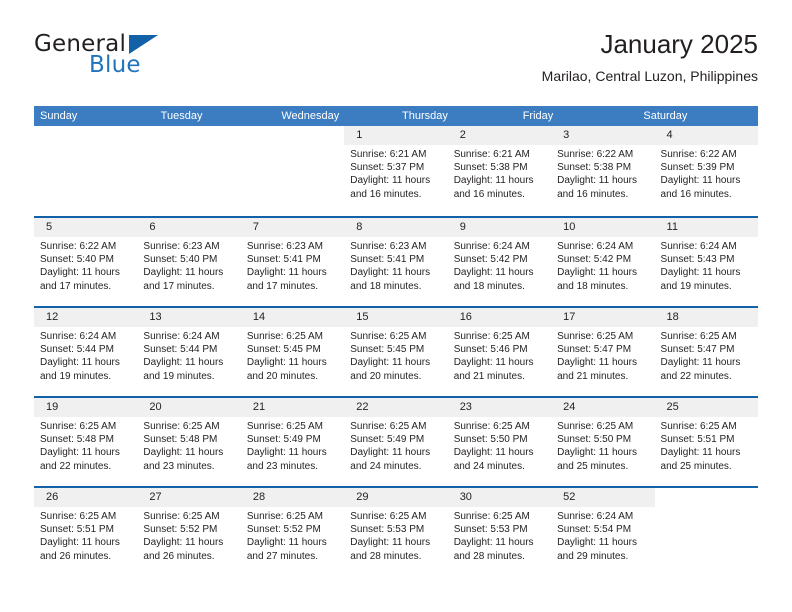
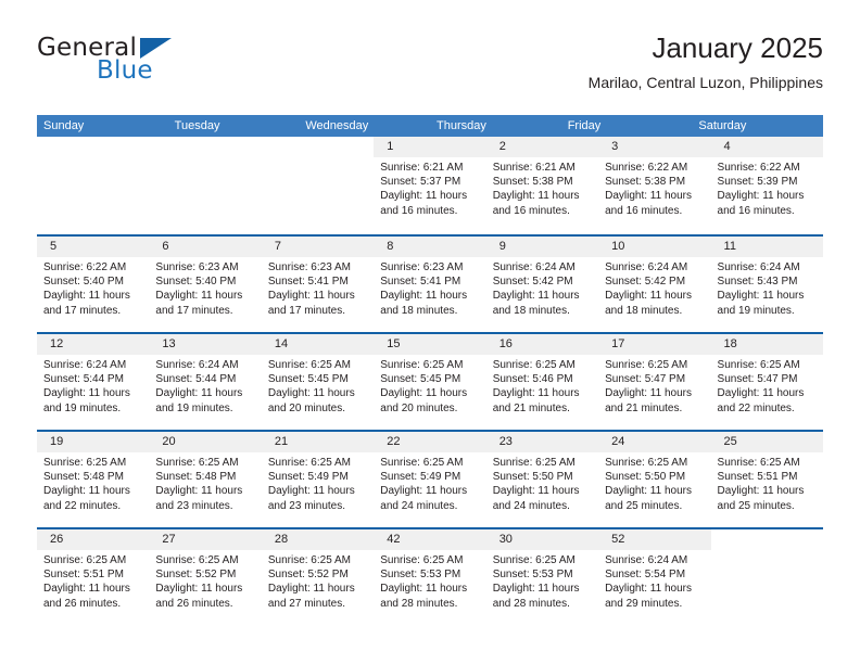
  General
  Blue
  January 2025
  Marilao, Central Luzon, Philippines
  Sunday
  Tuesday
  Wednesday
  Thursday
  Friday
  Saturday
  1
  Sunrise: 6:21 AM
  Sunset: 5:37 PM
  Daylight: 11 hours and 16 minutes.
  2
  Sunrise: 6:21 AM
  Sunset: 5:38 PM
  Daylight: 11 hours and 16 minutes.
  3
  Sunrise: 6:22 AM
  Sunset: 5:38 PM
  Daylight: 11 hours and 16 minutes.
  4
  Sunrise: 6:22 AM
  Sunset: 5:39 PM
  Daylight: 11 hours and 16 minutes.
  5
  Sunrise: 6:22 AM
  Sunset: 5:40 PM
  Daylight: 11 hours and 17 minutes.
  6
  Sunrise: 6:23 AM
  Sunset: 5:40 PM
  Daylight: 11 hours and 17 minutes.
  7
  Sunrise: 6:23 AM
  Sunset: 5:41 PM
  Daylight: 11 hours and 17 minutes.
  8
  Sunrise: 6:23 AM
  Sunset: 5:41 PM
  Daylight: 11 hours and 18 minutes.
  9
  Sunrise: 6:24 AM
  Sunset: 5:42 PM
  Daylight: 11 hours and 18 minutes.
  10
  Sunrise: 6:24 AM
  Sunset: 5:42 PM
  Daylight: 11 hours and 18 minutes.
  11
  Sunrise: 6:24 AM
  Sunset: 5:43 PM
  Daylight: 11 hours and 19 minutes.
  12
  Sunrise: 6:24 AM
  Sunset: 5:44 PM
  Daylight: 11 hours and 19 minutes.
  13
  Sunrise: 6:24 AM
  Sunset: 5:44 PM
  Daylight: 11 hours and 19 minutes.
  14
  Sunrise: 6:25 AM
  Sunset: 5:45 PM
  Daylight: 11 hours and 20 minutes.
  15
  Sunrise: 6:25 AM
  Sunset: 5:45 PM
  Daylight: 11 hours and 20 minutes.
  16
  Sunrise: 6:25 AM
  Sunset: 5:46 PM
  Daylight: 11 hours and 21 minutes.
  17
  Sunrise: 6:25 AM
  Sunset: 5:47 PM
  Daylight: 11 hours and 21 minutes.
  18
  Sunrise: 6:25 AM
  Sunset: 5:47 PM
  Daylight: 11 hours and 22 minutes.
  19
  Sunrise: 6:25 AM
  Sunset: 5:48 PM
  Daylight: 11 hours and 22 minutes.
  20
  Sunrise: 6:25 AM
  Sunset: 5:48 PM
  Daylight: 11 hours and 23 minutes.
  21
  Sunrise: 6:25 AM
  Sunset: 5:49 PM
  Daylight: 11 hours and 23 minutes.
  22
  Sunrise: 6:25 AM
  Sunset: 5:49 PM
  Daylight: 11 hours and 24 minutes.
  23
  Sunrise: 6:25 AM
  Sunset: 5:50 PM
  Daylight: 11 hours and 24 minutes.
  24
  Sunrise: 6:25 AM
  Sunset: 5:50 PM
  Daylight: 11 hours and 25 minutes.
  25
  Sunrise: 6:25 AM
  Sunset: 5:51 PM
  Daylight: 11 hours and 25 minutes.
  26
  Sunrise: 6:25 AM
  Sunset: 5:51 PM
  Daylight: 11 hours and 26 minutes.
  27
  Sunrise: 6:25 AM
  Sunset: 5:52 PM
  Daylight: 11 hours and 26 minutes.
  28
  Sunrise: 6:25 AM
  Sunset: 5:52 PM
  Daylight: 11 hours and 27 minutes.
- 29
+ 42
  Sunrise: 6:25 AM
  Sunset: 5:53 PM
  Daylight: 11 hours and 28 minutes.
  30
  Sunrise: 6:25 AM
  Sunset: 5:53 PM
  Daylight: 11 hours and 28 minutes.
  52
  Sunrise: 6:24 AM
  Sunset: 5:54 PM
  Daylight: 11 hours and 29 minutes.
